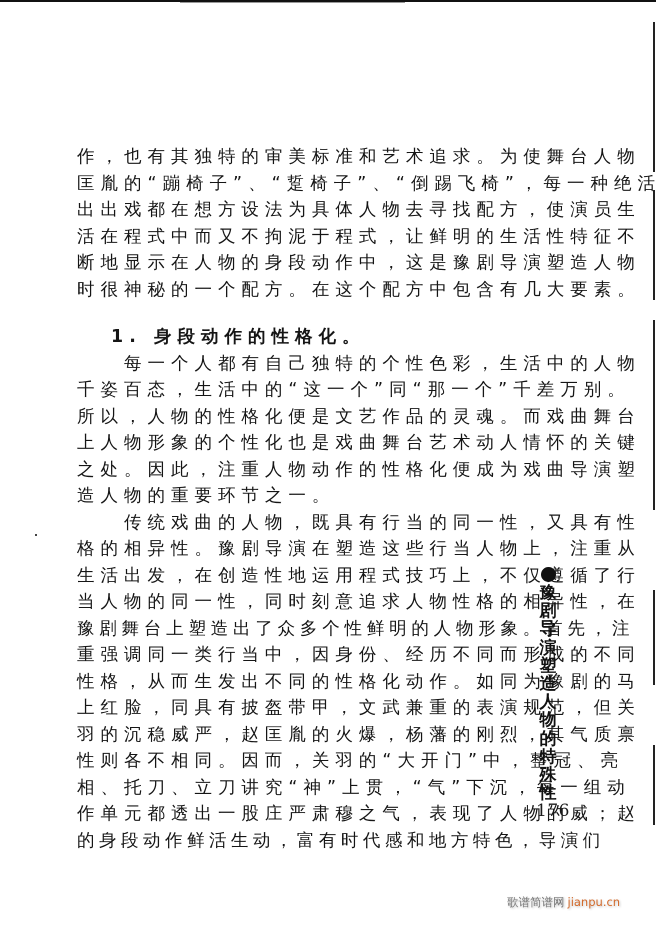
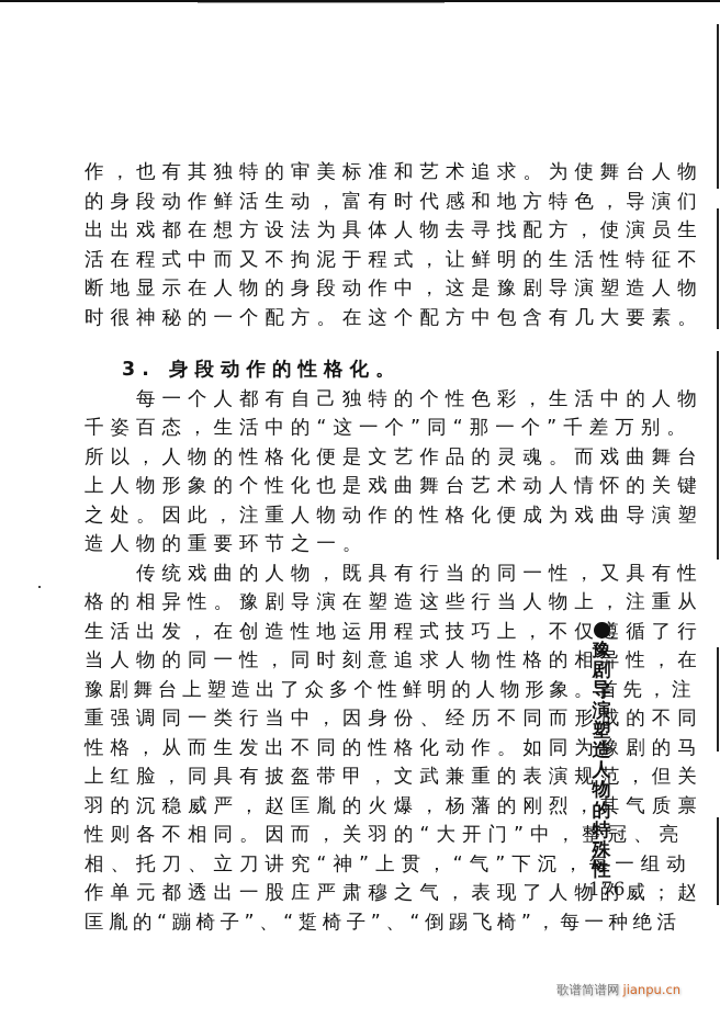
  作，也有其独特的审美标准和艺术追求。为使舞台人物
- 匡胤的“蹦椅子”、“踅椅子”、“倒踢飞椅”，每一种绝活
+ 的身段动作鲜活生动，富有时代感和地方特色，导演们
  出出戏都在想方设法为具体人物去寻找配方，使演员生
  活在程式中而又不拘泥于程式，让鲜明的生活性特征不
  断地显示在人物的身段动作中，这是豫剧导演塑造人物
  时很神秘的一个配方。在这个配方中包含有几大要素。
- 1. 身段动作的性格化。
+ 3. 身段动作的性格化。
  每一个人都有自己独特的个性色彩，生活中的人物
  千姿百态，生活中的“这一个”同“那一个”千差万别。
  所以，人物的性格化便是文艺作品的灵魂。而戏曲舞台
  上人物形象的个性化也是戏曲舞台艺术动人情怀的关键
  之处。因此，注重人物动作的性格化便成为戏曲导演塑
  造人物的重要环节之一。
  传统戏曲的人物，既具有行当的同一性，又具有性
  格的相异性。豫剧导演在塑造这些行当人物上，注重从
  生活出发，在创造性地运用程式技巧上，不仅遵循了行
  当人物的同一性，同时刻意追求人物性格的相异性，在
  豫剧舞台上塑造出了众多个性鲜明的人物形象。首先，注
  重强调同一类行当中，因身份、经历不同而形成的不同
  性格，从而生发出不同的性格化动作。如同为豫剧的马
  上红脸，同具有披盔带甲，文武兼重的表演规范，但关
  羽的沉稳威严，赵匡胤的火爆，杨藩的刚烈，其气质禀
  性则各不相同。因而，关羽的“大开门”中，整冠、亮
  相、托刀、立刀讲究“神”上贯，“气”下沉，每一组动
  作单元都透出一股庄严肃穆之气，表现了人物的威；赵
- 的身段动作鲜活生动，富有时代感和地方特色，导演们
+ 匡胤的“蹦椅子”、“踅椅子”、“倒踢飞椅”，每一种绝活
  豫
  剧
  导
  演
  塑
  造
  人
  物
  的
  特
  殊
  性
  176
  歌谱简谱网 jianpu.cn
